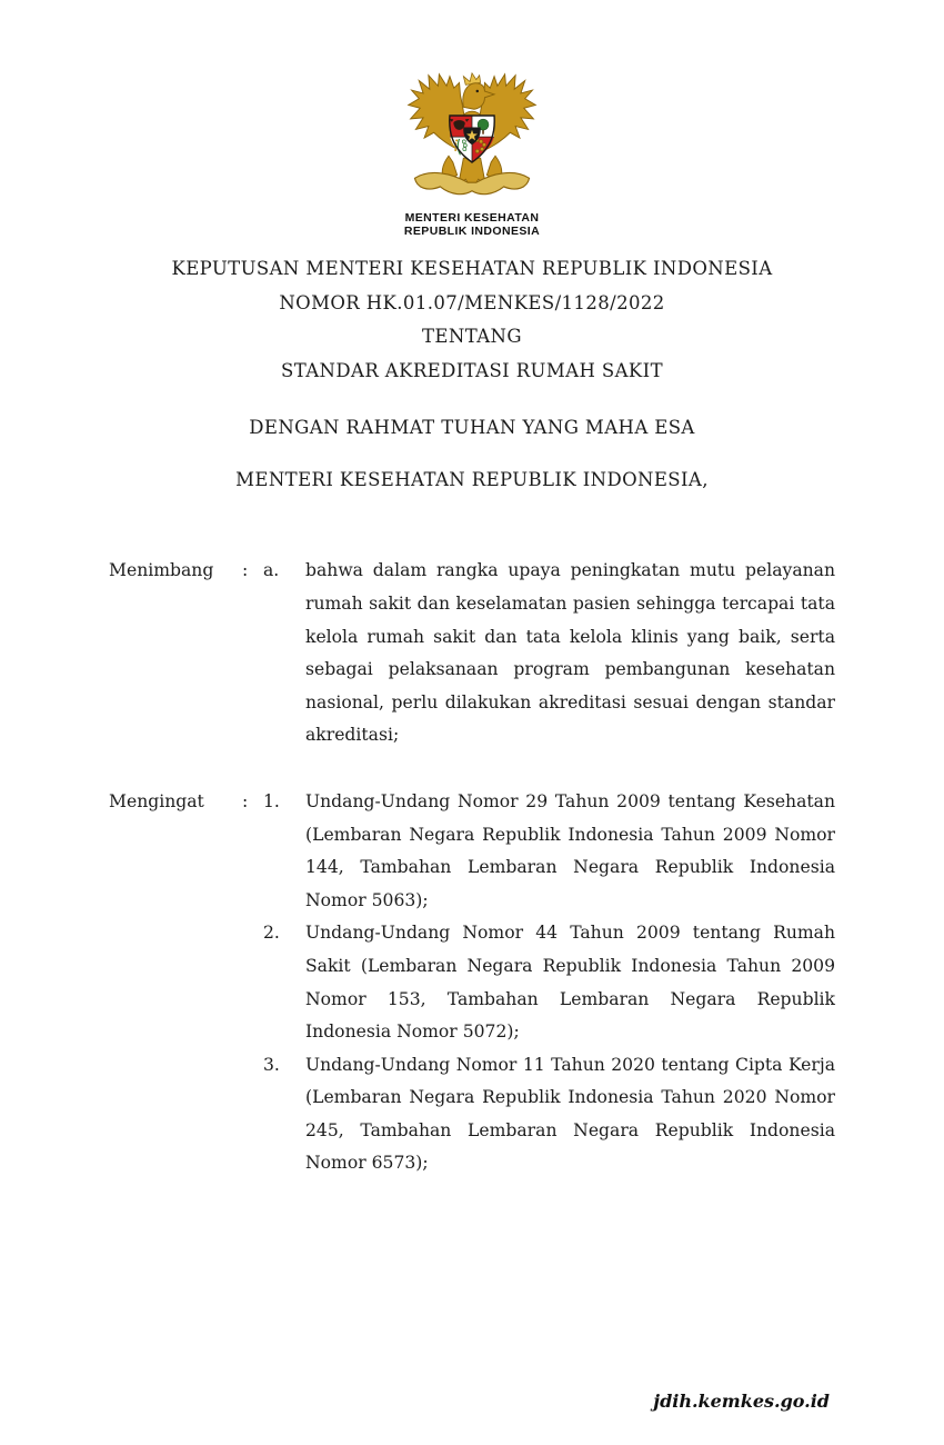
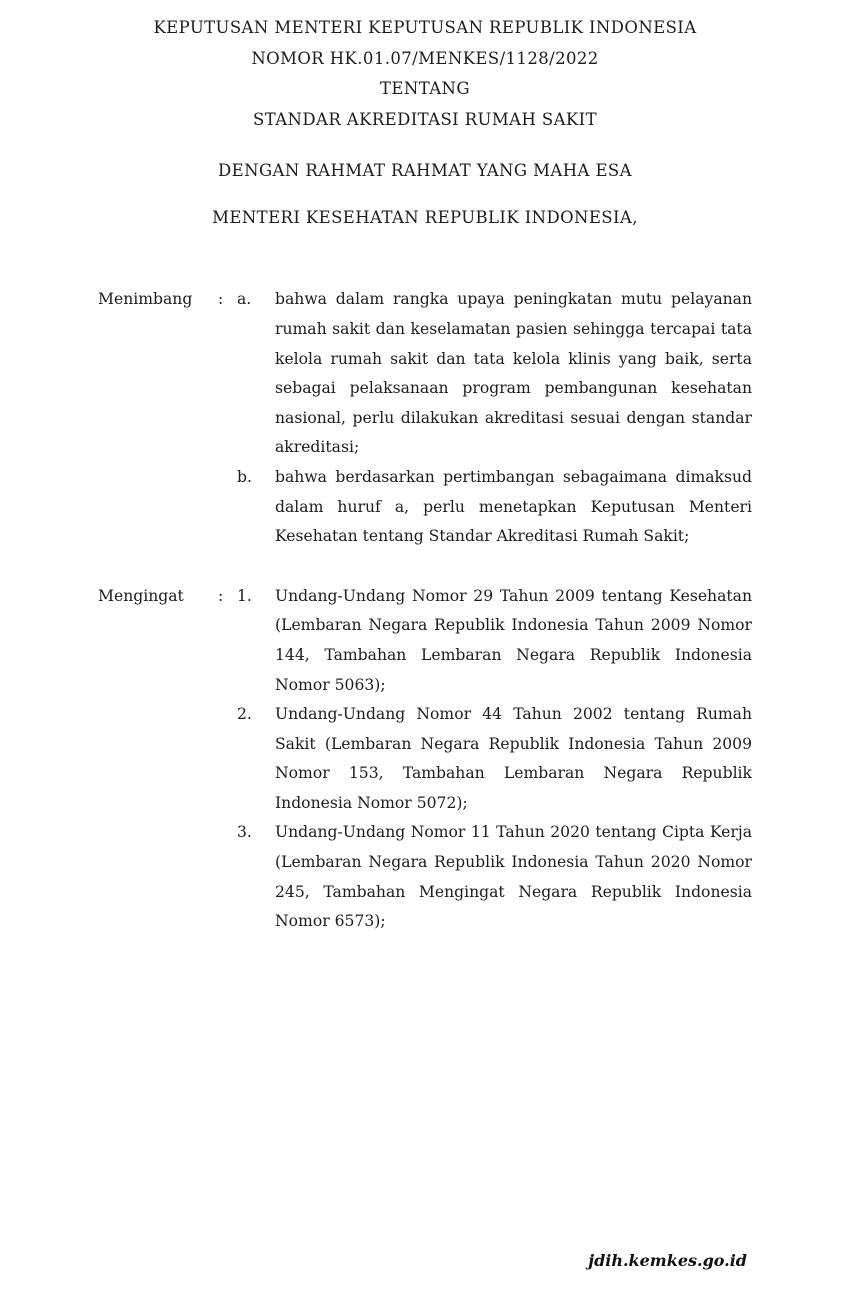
- MENTERI KESEHATAN
- REPUBLIK INDONESIA
- KEPUTUSAN MENTERI KESEHATAN REPUBLIK INDONESIA
+ KEPUTUSAN MENTERI KEPUTUSAN REPUBLIK INDONESIA
  NOMOR HK.01.07/MENKES/1128/2022
  TENTANG
  STANDAR AKREDITASI RUMAH SAKIT
- DENGAN RAHMAT TUHAN YANG MAHA ESA
+ DENGAN RAHMAT RAHMAT YANG MAHA ESA
  MENTERI KESEHATAN REPUBLIK INDONESIA,
  Menimbang
  :
  a.
  bahwa dalam rangka upaya peningkatan mutu pelayanan rumah sakit dan keselamatan pasien sehingga tercapai tata kelola rumah sakit dan tata kelola klinis yang baik, serta sebagai pelaksanaan program pembangunan kesehatan nasional, perlu dilakukan akreditasi sesuai dengan standar akreditasi;
+ b.
+ bahwa berdasarkan pertimbangan sebagaimana dimaksud dalam huruf a, perlu menetapkan Keputusan Menteri Kesehatan tentang Standar Akreditasi Rumah Sakit;
  Mengingat
  :
  1.
  Undang-Undang Nomor 29 Tahun 2009 tentang Kesehatan (Lembaran Negara Republik Indonesia Tahun 2009 Nomor 144, Tambahan Lembaran Negara Republik Indonesia Nomor 5063);
  2.
- Undang-Undang Nomor 44 Tahun 2009 tentang Rumah Sakit (Lembaran Negara Republik Indonesia Tahun 2009 Nomor 153, Tambahan Lembaran Negara Republik Indonesia Nomor 5072);
+ Undang-Undang Nomor 44 Tahun 2002 tentang Rumah Sakit (Lembaran Negara Republik Indonesia Tahun 2009 Nomor 153, Tambahan Lembaran Negara Republik Indonesia Nomor 5072);
  3.
- Undang-Undang Nomor 11 Tahun 2020 tentang Cipta Kerja (Lembaran Negara Republik Indonesia Tahun 2020 Nomor 245, Tambahan Lembaran Negara Republik Indonesia Nomor 6573);
+ Undang-Undang Nomor 11 Tahun 2020 tentang Cipta Kerja (Lembaran Negara Republik Indonesia Tahun 2020 Nomor 245, Tambahan Mengingat Negara Republik Indonesia Nomor 6573);
  jdih.kemkes.go.id
